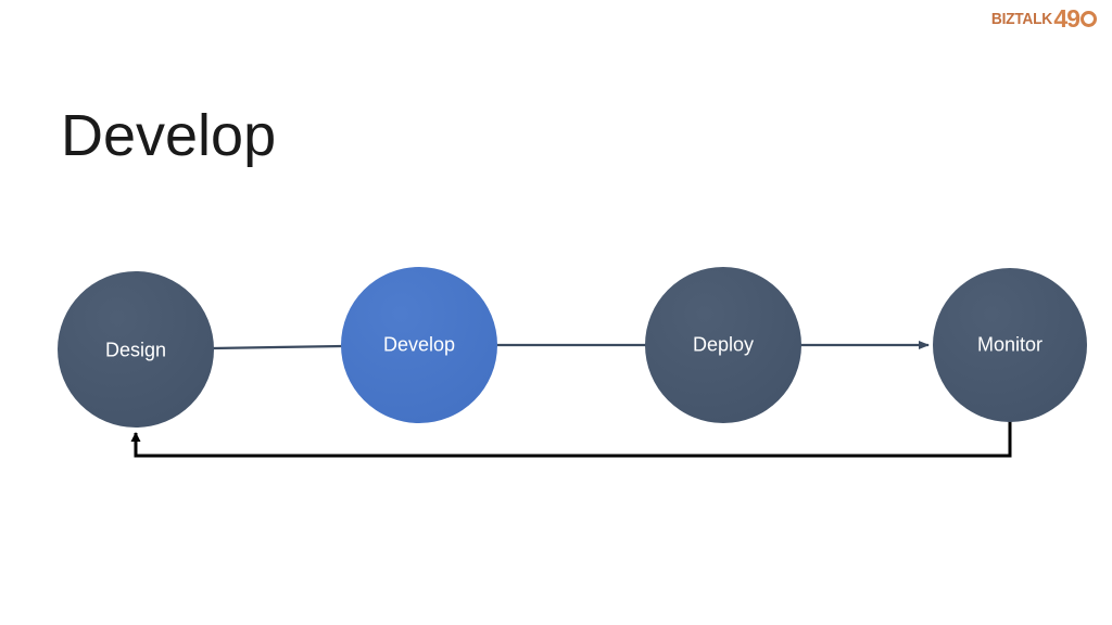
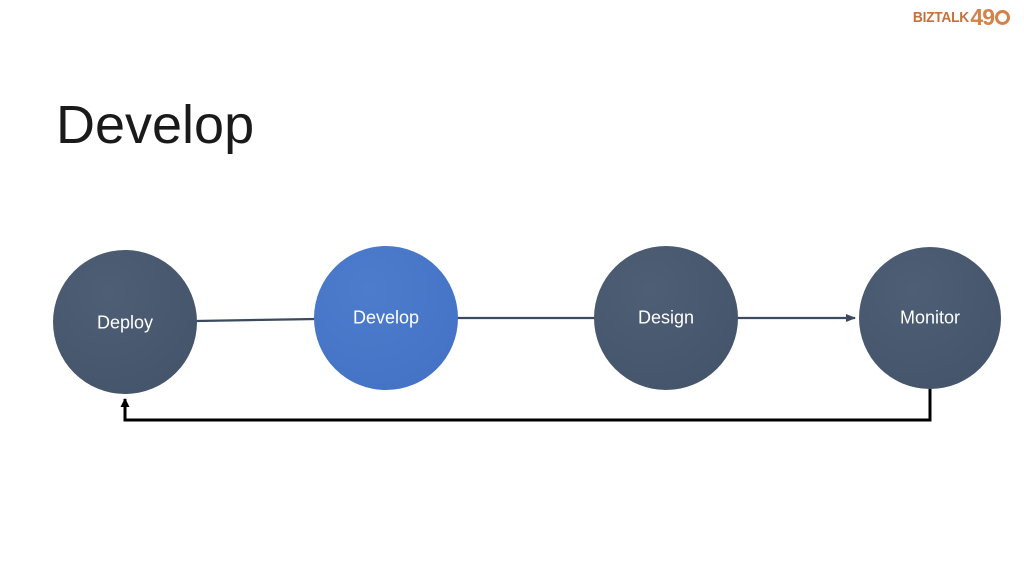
  BIZTALK
  49
  Develop
- Design
+ Deploy
  Develop
- Deploy
+ Design
  Monitor
